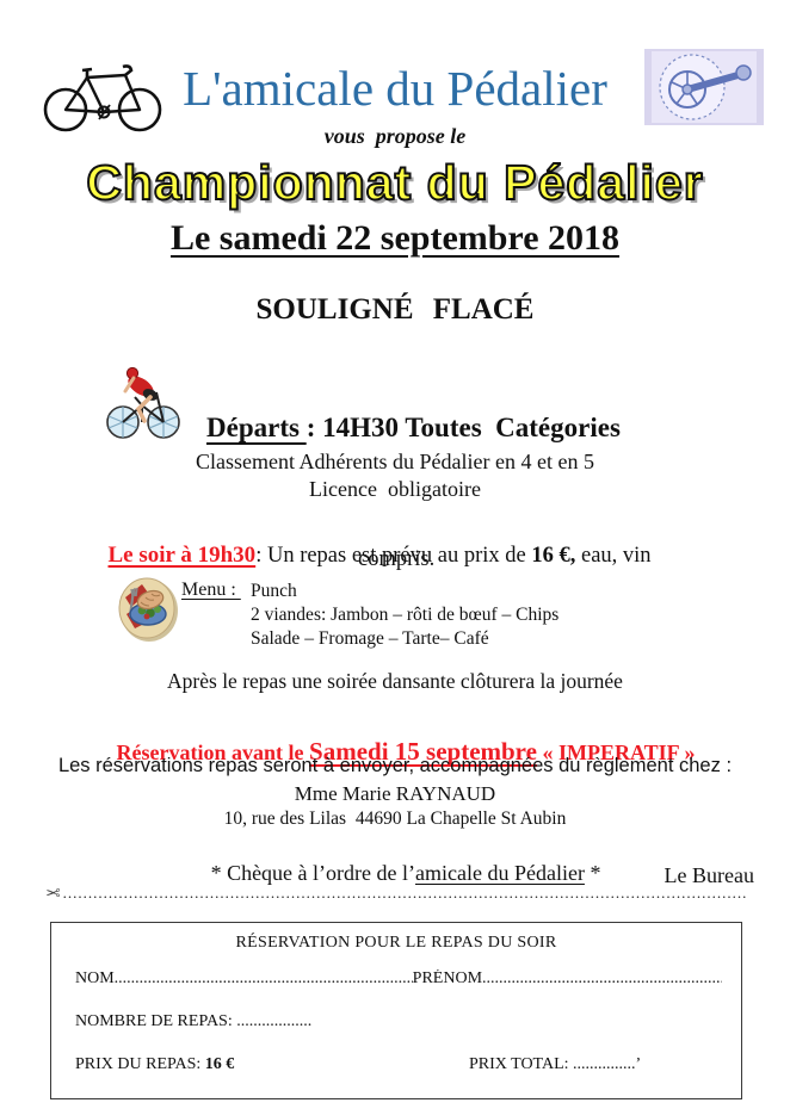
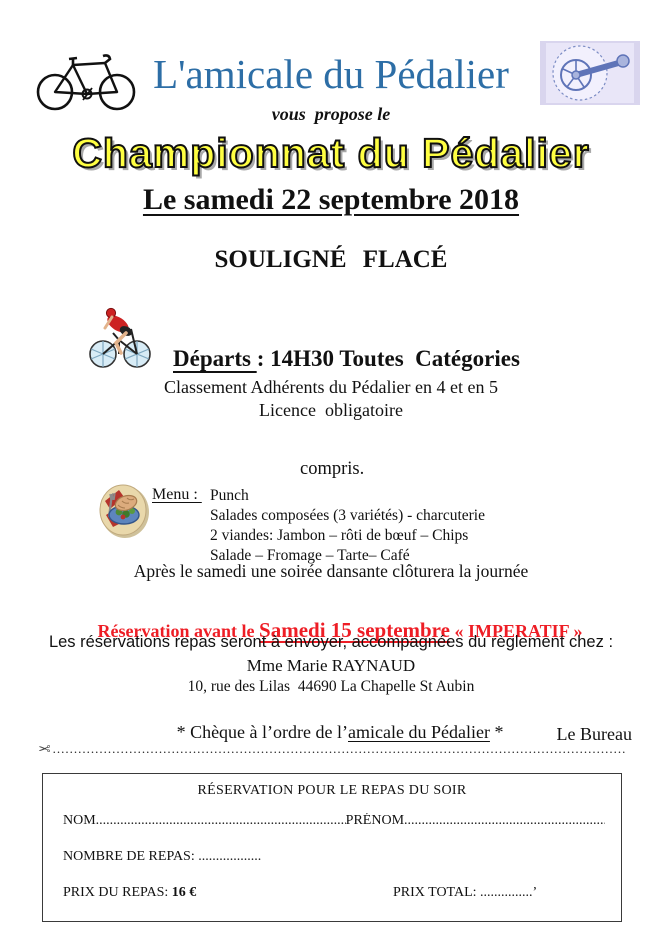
  L'amicale du Pédalier
  vous propose le
  Championnat du Pédalier
  Le samedi 22 septembre 2018
  SOULIGNÉ FLACÉ
  Départs : 14H30 Toutes Catégories
  Classement Adhérents du Pédalier en 4 et en 5
  Licence obligatoire
- Le soir à 19h30: Un repas est prévu au prix de 16 €, eau, vin
  compris.
  Menu :
  Punch
+ Salades composées (3 variétés) - charcuterie
  2 viandes: Jambon – rôti de bœuf – Chips
  Salade – Fromage – Tarte– Café
- Après le repas une soirée dansante clôturera la journée
+ Après le samedi une soirée dansante clôturera la journée
  Réservation avant le Samedi 15 septembre « IMPERATIF »
  Les réservations repas seront à envoyer, accompagnées du règlement chez :
  Mme Marie RAYNAUD
  10, rue des Lilas 44690 La Chapelle St Aubin
  * Chèque à l’ordre de l’amicale du Pédalier *
  Le Bureau
  RÉSERVATION POUR LE REPAS DU SOIR
  NOM
  .......................................................................
  PRÉNOM
  .........................................................
  NOMBRE DE REPAS: ..................
  PRIX DU REPAS: 16 €
  PRIX TOTAL: ...............’
